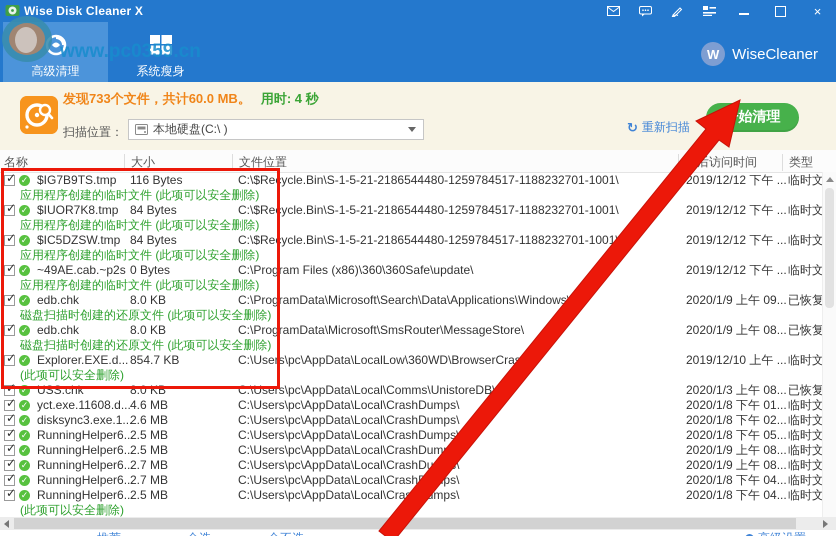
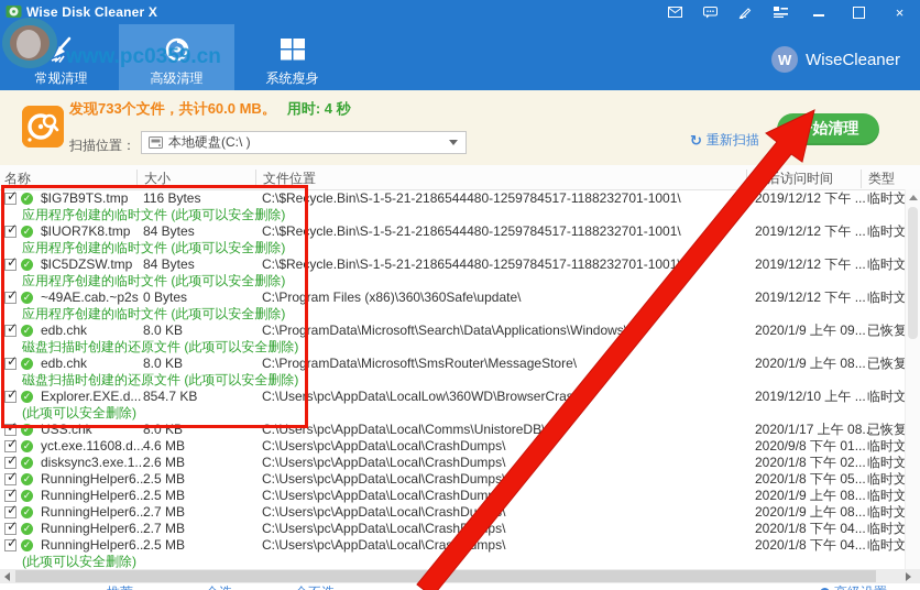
  Wise Disk Cleaner X
  ×
+ 常规清理
  高级清理
  系统瘦身
  W
  WiseCleaner
  www.pc0359.cn
  发现733个文件，共计60.0 MB。 用时: 4 秒
  扫描位置：
  本地硬盘(C:\ )
  ↻
  重新扫描
  始清理
  名称
  大小
  文件位置
  后访问时间
  类型
  ✓
  ✓
  $IG7B9TS.tmp
  116 Bytes
  C:\$Recycle.Bin\S-1-5-21-2186544480-1259784517-1188232701-1001\
  2019/12/12 下午 ...
  临时文
  应用程序创建的临时文件 (此项可以安全删除)
  ✓
  ✓
  $IUOR7K8.tmp
  84 Bytes
  C:\$Recycle.Bin\S-1-5-21-2186544480-1259784517-1188232701-1001\
  2019/12/12 下午 ...
  临时文
  应用程序创建的临时文件 (此项可以安全删除)
  ✓
  ✓
  $IC5DZSW.tmp
  84 Bytes
  C:\$Recycle.Bin\S-1-5-21-2186544480-1259784517-1188232701-1001
  2019/12/12 下午 ...
  临时文
  应用程序创建的临时文件 (此项可以安全删除)
  ✓
  ✓
  ~49AE.cab.~p2s
  0 Bytes
  C:\Program Files (x86)\360\360Safe\update\
  2019/12/12 下午 ...
  临时文
  应用程序创建的临时文件 (此项可以安全删除)
  ✓
  ✓
  edb.chk
  8.0 KB
  C:\ProgramData\Microsoft\Search\Data\Applications\Windows
  2020/1/9 上午 09...
  磁盘扫描时创建的还原文件 (此项可以安全删除)
  ✓
  ✓
  edb.chk
  8.0 KB
  C:\ProgramData\Microsoft\SmsRouter\MessageStore\
  2020/1/9 上午 08...
  磁盘扫描时创建的还原文件 (此项可以安全删除)
  ✓
  ✓
  Explorer.EXE.d...
  854.7 KB
  C:\Users\pc\AppData\LocalLow\360WD\BrowserCra
  2019/12/10 上午 ...
  临时文
  (此项可以安全删除)
  ✓
  ✓
  USS.chk
  8.0 KB
  C:\Users\pc\AppData\Local\Comms\UnistoreDB
- 2020/1/3 上午 08...
+ 2020/1/17 上午 08...
  ✓
  ✓
  yct.exe.11608.d...
  4.6 MB
  C:\Users\pc\AppData\Local\CrashDumps\
- 2020/1/8 下午 01...
+ 2020/9/8 下午 01...
  临时文
  ✓
  ✓
  disksync3.exe.1...
  2.6 MB
  C:\Users\pc\AppData\Local\CrashDumps\
  2020/1/8 下午 02...
  临时文
  ✓
  ✓
  RunningHelper6...
  2.5 MB
  C:\Users\pc\AppData\Local\CrashDumps
  2020/1/8 下午 05...
  临时文
  ✓
  ✓
  RunningHelper6...
  2.5 MB
  C:\Users\pc\AppData\Local\CrashDum
  2020/1/9 上午 08...
  临时文
  ✓
  ✓
  RunningHelper6...
  2.7 MB
  C:\Users\pc\AppData\Local\CrashDu\
  2020/1/9 上午 08...
  临时文
  ✓
  ✓
  RunningHelper6...
  2.7 MB
  C:\Users\pc\AppData\Local\Crashps\
  2020/1/8 下午 04...
  临时文
  ✓
  ✓
  RunningHelper6...
  2.5 MB
  C:\Users\pc\AppData\Local\Cramps\
  2020/1/8 下午 04...
  临时文
  (此项可以安全删除)
